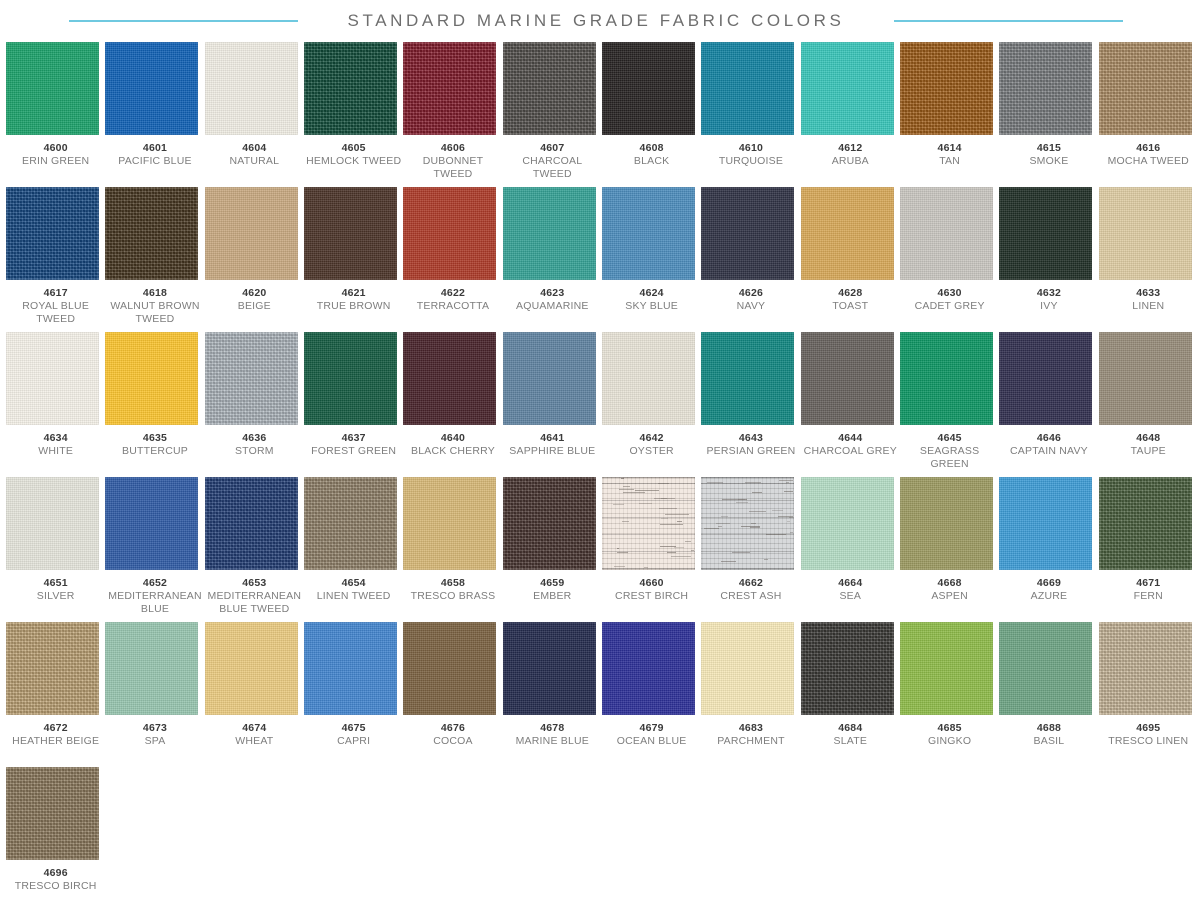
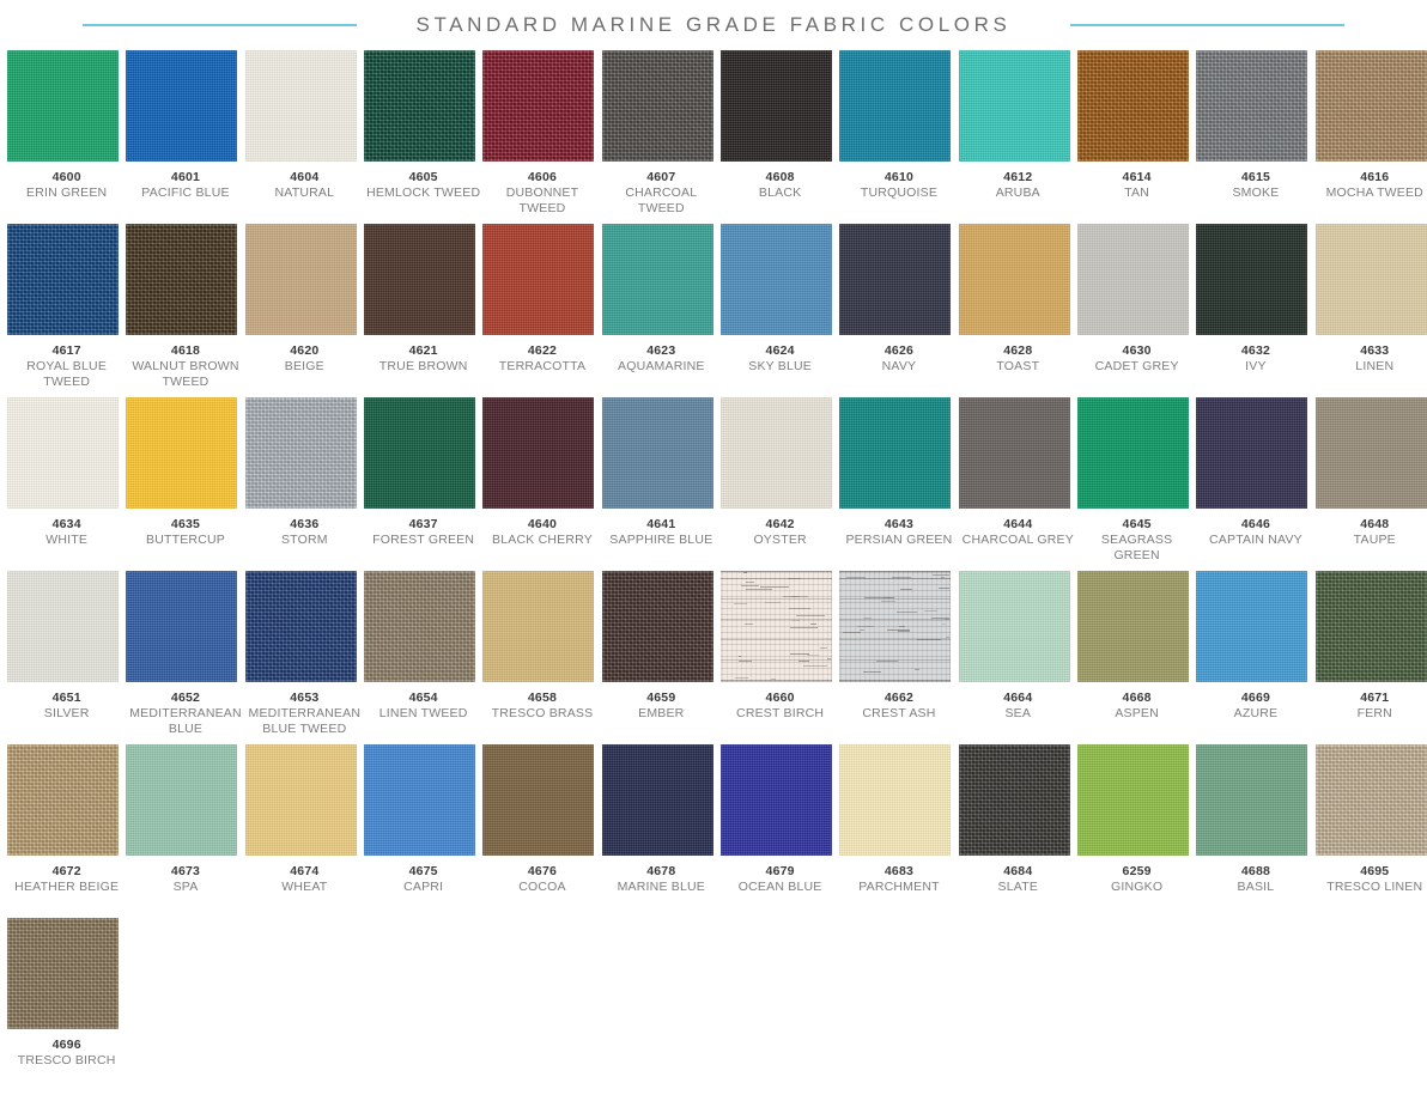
  STANDARD MARINE GRADE FABRIC COLORS
  4600
  ERIN GREEN
  4601
  PACIFIC BLUE
  4604
  NATURAL
  4605
  HEMLOCK TWEED
  4606
  DUBONNET TWEED
  4607
  CHARCOAL TWEED
  4608
  BLACK
  4610
  TURQUOISE
  4612
  ARUBA
  4614
  TAN
  4615
  SMOKE
  4616
  MOCHA TWEED
  4617
  ROYAL BLUE TWEED
  4618
  WALNUT BROWN TWEED
  4620
  BEIGE
  4621
  TRUE BROWN
  4622
  TERRACOTTA
  4623
  AQUAMARINE
  4624
  SKY BLUE
  4626
  NAVY
  4628
  TOAST
  4630
  CADET GREY
  4632
  IVY
  4633
  LINEN
  4634
  WHITE
  4635
  BUTTERCUP
  4636
  STORM
  4637
  FOREST GREEN
  4640
  BLACK CHERRY
  4641
  SAPPHIRE BLUE
  4642
  OYSTER
  4643
  PERSIAN GREEN
  4644
  CHARCOAL GREY
  4645
  SEAGRASS GREEN
  4646
  CAPTAIN NAVY
  4648
  TAUPE
  4651
  SILVER
  4652
  MEDITERRANEAN BLUE
  4653
  MEDITERRANEAN BLUE TWEED
  4654
  LINEN TWEED
  4658
  TRESCO BRASS
  4659
  EMBER
  4660
  CREST BIRCH
  4662
  CREST ASH
  4664
  SEA
  4668
  ASPEN
  4669
  AZURE
  4671
  FERN
  4672
  HEATHER BEIGE
  4673
  SPA
  4674
  WHEAT
  4675
  CAPRI
  4676
  COCOA
  4678
  MARINE BLUE
  4679
  OCEAN BLUE
  4683
  PARCHMENT
  4684
  SLATE
- 4685
+ 6259
  GINGKO
  4688
  BASIL
  4695
  TRESCO LINEN
  4696
  TRESCO BIRCH
